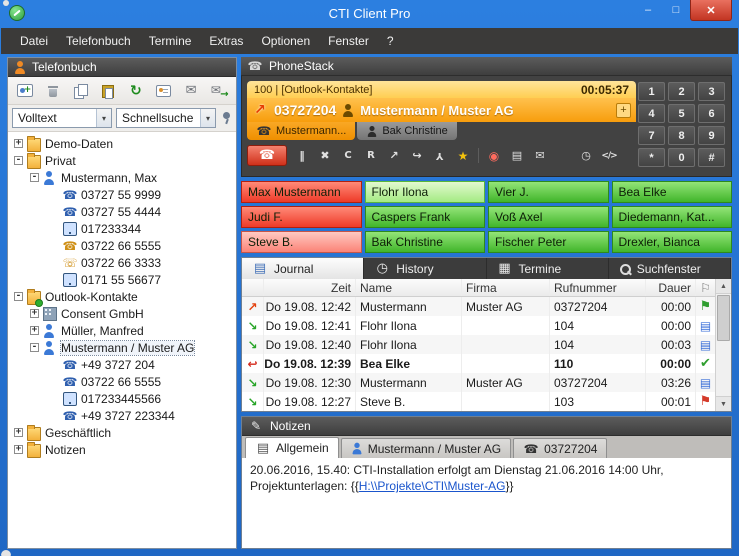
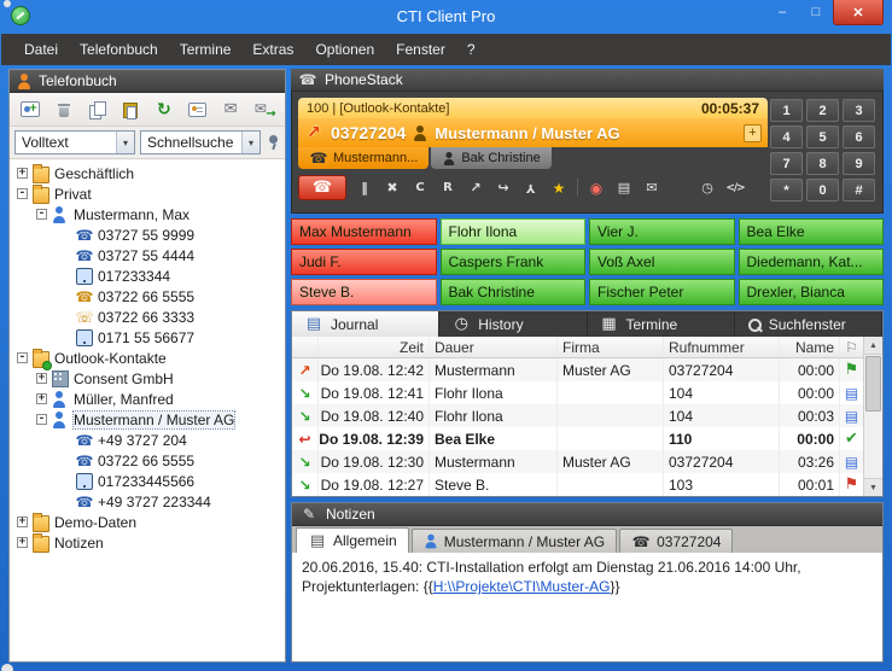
  CTI Client Pro
  –
  □
  ✕
  Datei
  Telefonbuch
  Termine
  Extras
  Optionen
  Fenster
  ?
  Telefonbuch
  Volltext
  ▾
  Schnellsuche
  ▾
  +
- Demo-Daten
+ Geschäftlich
  -
  Privat
  -
  Mustermann, Max
  03727 55 9999
  03727 55 4444
  017233344
  03722 66 5555
  03722 66 3333
  0171 55 56677
  -
  Outlook-Kontakte
  +
  Consent GmbH
  +
  Müller, Manfred
  -
  Mustermann / Muster AG
  +49 3727 204
  03722 66 5555
  017233445566
  +49 3727 223344
  +
- Geschäftlich
+ Demo-Daten
  +
  Notizen
  PhoneStack
  100 | [Outlook-Kontakte]
  00:05:37
  03727204
  Mustermann / Muster AG
  +
  Mustermann...
  Bak Christine
  1
  2
  3
  4
  5
  6
  7
  8
  9
  *
  0
  #
  Max Mustermann
  Flohr Ilona
  Vier J.
  Bea Elke
  Judi F.
  Caspers Frank
  Voß Axel
  Diedemann, Kat...
  Steve B.
  Bak Christine
  Fischer Peter
  Drexler, Bianca
  Journal
  History
  Termine
  Suchfenster
  Zeit
- Name
+ Dauer
  Firma
  Rufnummer
- Dauer
+ Name
  Do 19.08. 12:42
  Mustermann
  Muster AG
  03727204
  00:00
  Do 19.08. 12:41
  Flohr Ilona
  104
  00:00
  Do 19.08. 12:40
  Flohr Ilona
  104
  00:03
  Do 19.08. 12:39
  Bea Elke
  110
  00:00
  Do 19.08. 12:30
  Mustermann
  Muster AG
  03727204
  03:26
  Do 19.08. 12:27
  Steve B.
  103
  00:01
  Notizen
  Allgemein
  Mustermann / Muster AG
  03727204
  20.06.2016, 15.40: CTI-Installation erfolgt am Dienstag 21.06.2016 14:00 Uhr,
  Projektunterlagen: {{H:\\Projekte\CTI\Muster-AG}}
